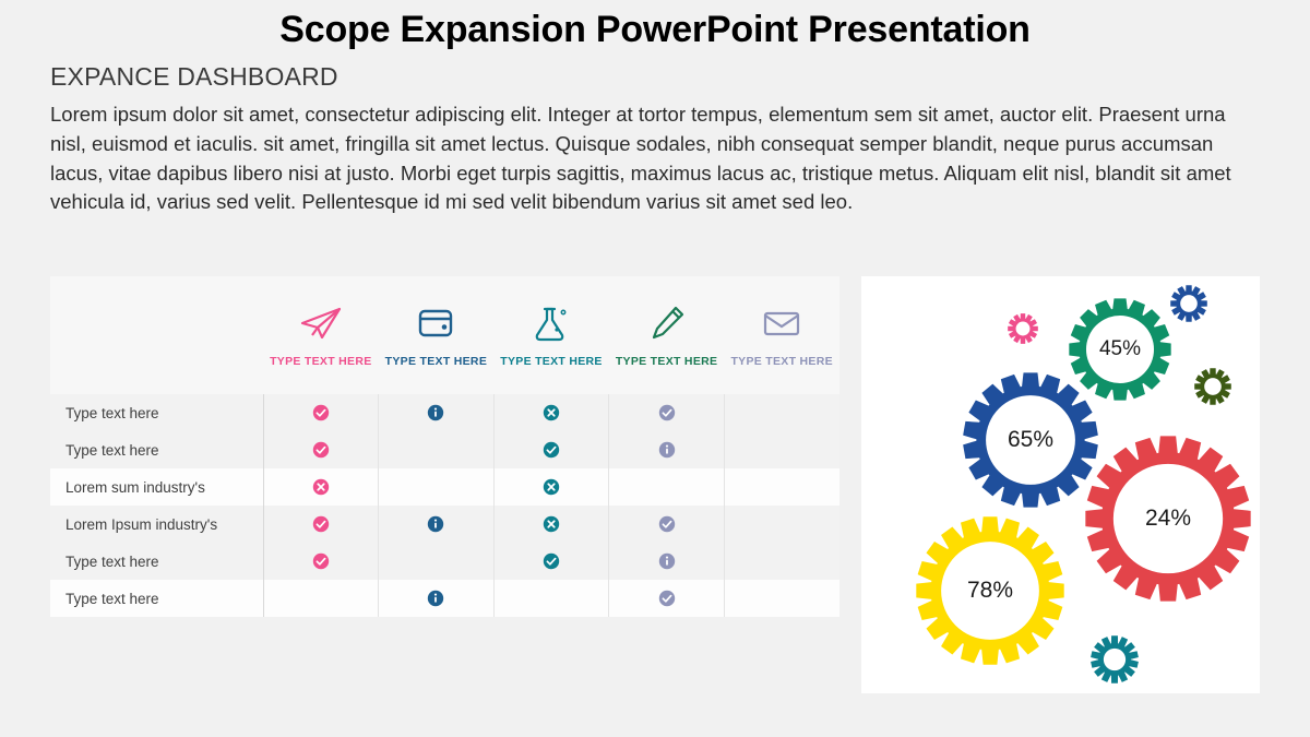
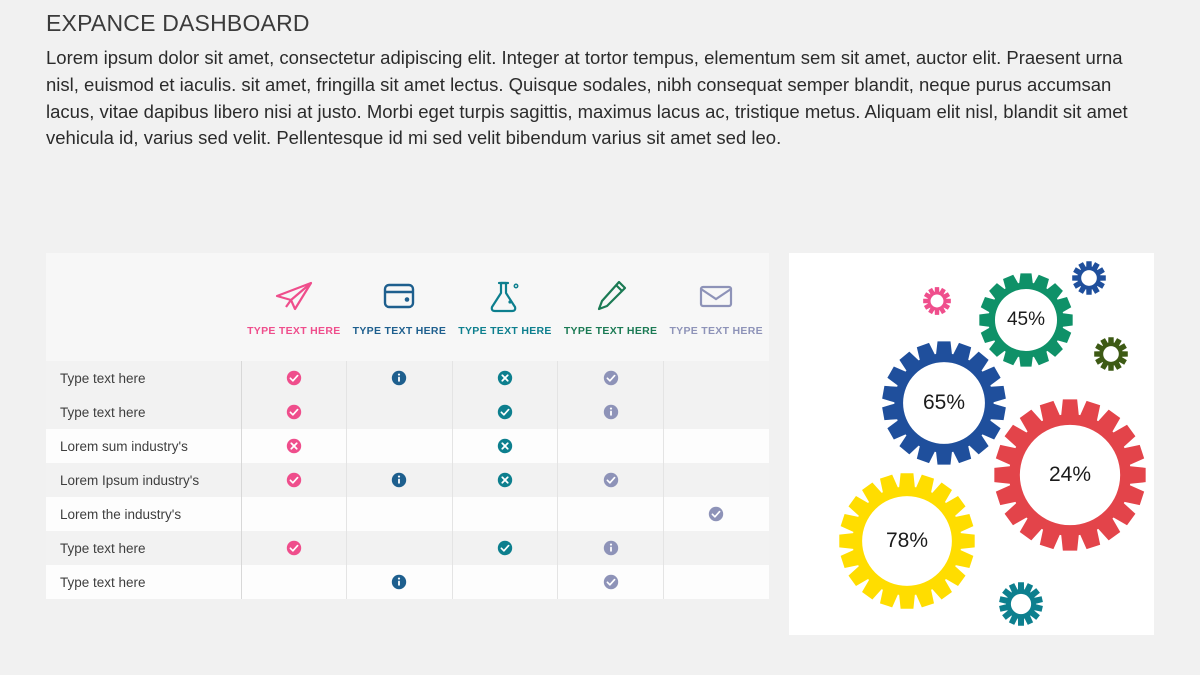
- Scope Expansion PowerPoint Presentation
  EXPANCE DASHBOARD
  Lorem ipsum dolor sit amet, consectetur adipiscing elit. Integer at tortor tempus, elementum sem sit amet, auctor elit. Praesent urna nisl, euismod et iaculis. sit amet, fringilla sit amet lectus. Quisque sodales, nibh consequat semper blandit, neque purus accumsan lacus, vitae dapibus libero nisi at justo. Morbi eget turpis sagittis, maximus lacus ac, tristique metus. Aliquam elit nisl, blandit sit amet vehicula id, varius sed velit. Pellentesque id mi sed velit bibendum varius sit amet sed leo.
  	TYPE TEXT HERE	TYPE TEXT HERE	TYPE TEXT HERE	TYPE TEXT HERE	TYPE TEXT HERE
  Type text here
  Type text here
  Lorem sum industry's
  Lorem Ipsum industry's
+ Lorem the industry's
  Type text here
  Type text here
  45%
  65%
  24%
  78%
